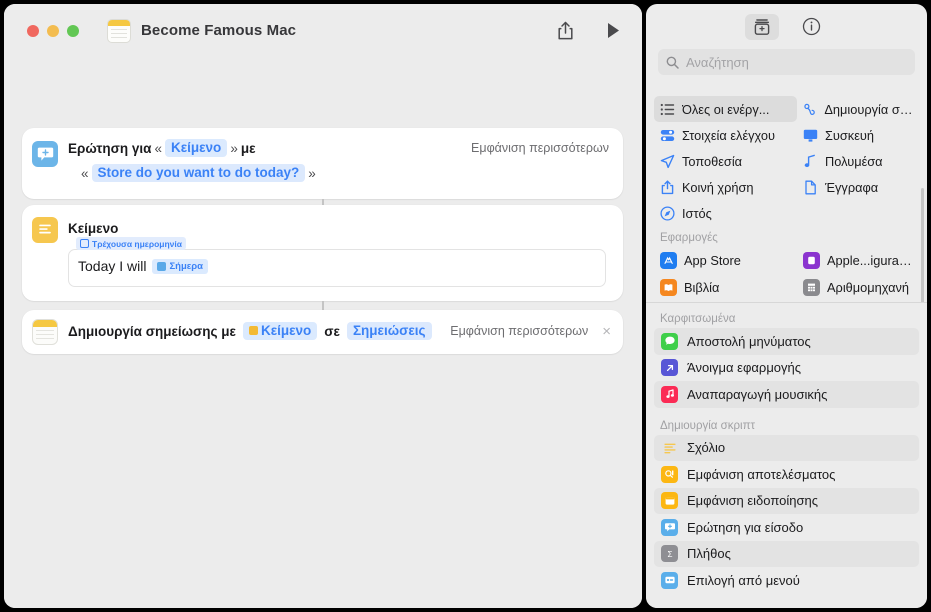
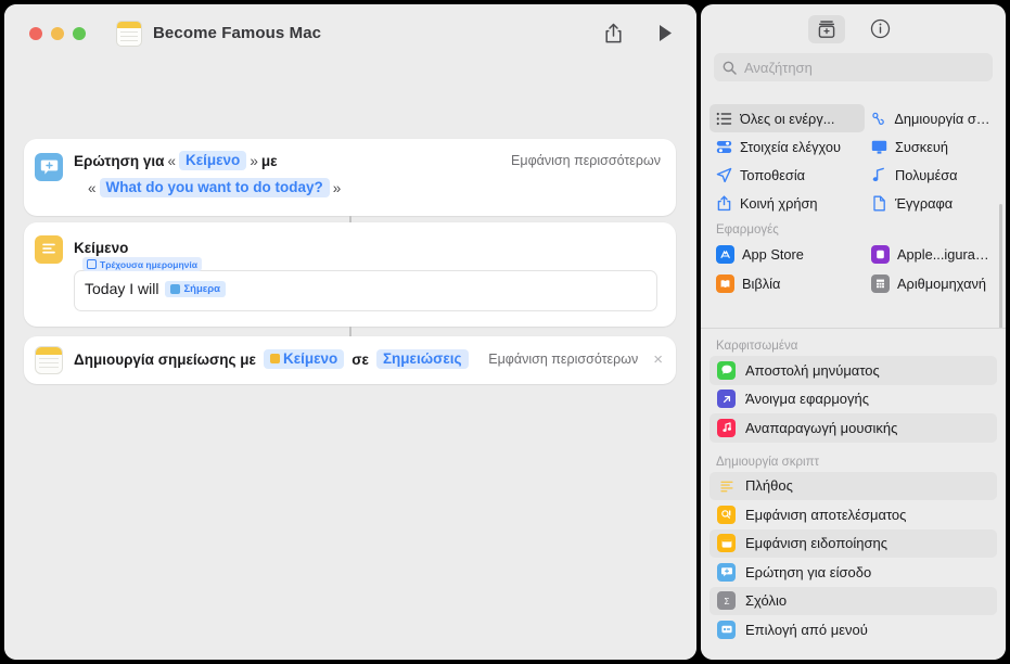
  Become Famous Mac
  Ερώτηση για
  «
  Κείμενο
  »
  με
  Εμφάνιση περισσότερων
  «
- Store do you want to do today?
+ What do you want to do today?
  »
  Κείμενο
  Τρέχουσα ημερομηνία
  Today I will
  Σήμερα
  Δημιουργία σημείωσης με
  Κείμενο
  σε
  Σημειώσεις
  Εμφάνιση περισσότερων
  ×
  Αναζήτηση
  Όλες οι ενέργ...
  Δημιουργία σκ..
  Στοιχεία ελέγχου
  Συσκευή
  Τοποθεσία
  Πολυμέσα
  Κοινή χρήση
  Έγγραφα
- Ιστός
  Εφαρμογές
  App Store
  Apple...igurator
  Βιβλία
  Αριθμομηχανή
  Καρφιτσωμένα
  Αποστολή μηνύματος
  Άνοιγμα εφαρμογής
  Αναπαραγωγή μουσικής
  Δημιουργία σκριπτ
- Σχόλιο
+ Πλήθος
  Εμφάνιση αποτελέσματος
  Εμφάνιση ειδοποίησης
  Ερώτηση για είσοδο
  Σ
- Πλήθος
+ Σχόλιο
  Επιλογή από μενού
